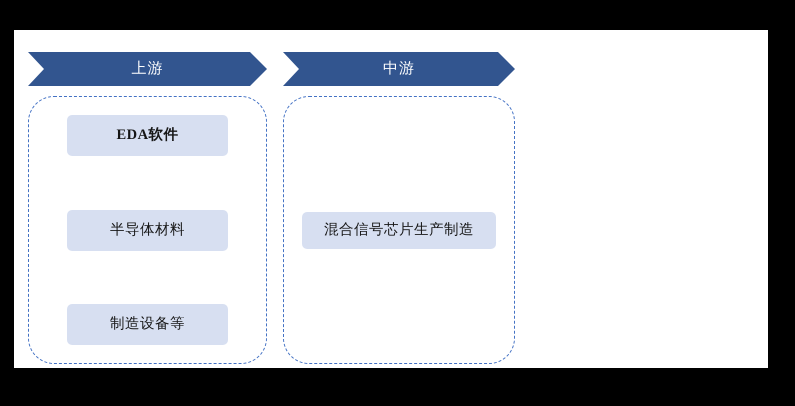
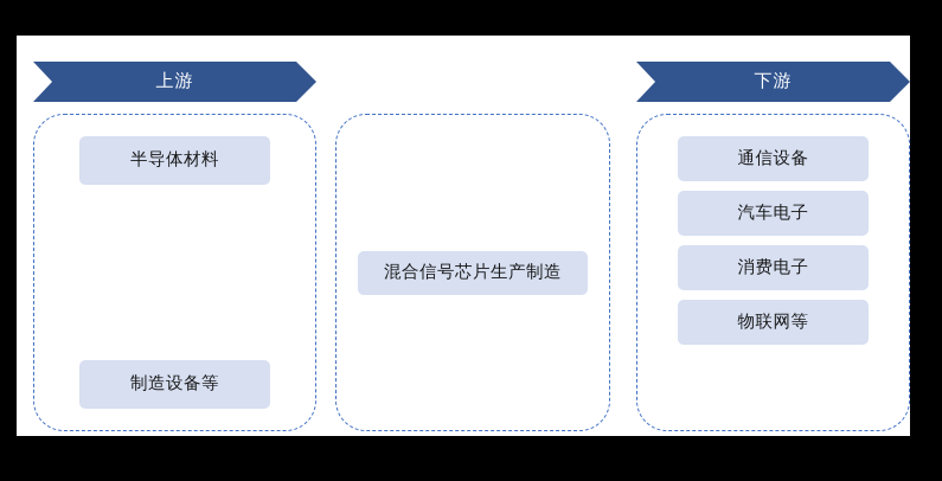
  上游
- EDA软件
  半导体材料
  制造设备等
- 中游
  混合信号芯片生产制造
+ 下游
+ 通信设备
+ 汽车电子
+ 消费电子
+ 物联网等
